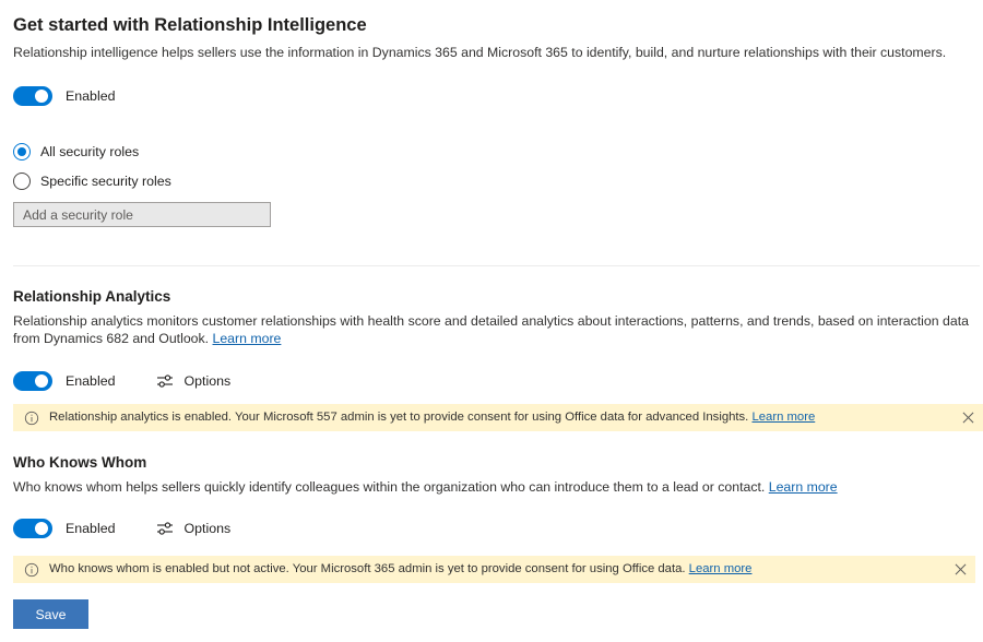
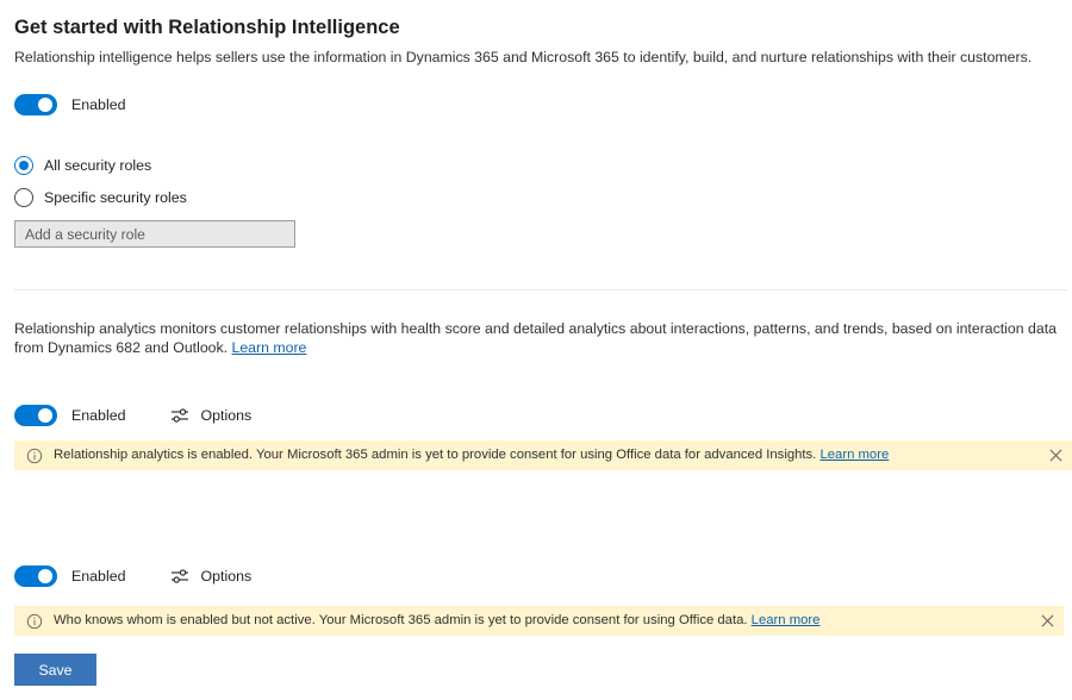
  Get started with Relationship Intelligence
  Relationship intelligence helps sellers use the information in Dynamics 365 and Microsoft 365 to identify, build, and nurture relationships with their customers.
  Enabled
  All security roles
  Specific security roles
  Add a security role
- Relationship Analytics
  Relationship analytics monitors customer relationships with health score and detailed analytics about interactions, patterns, and trends, based on interaction data from Dynamics 682 and Outlook. Learn more
  Enabled
  Options
- Relationship analytics is enabled. Your Microsoft 557 admin is yet to provide consent for using Office data for advanced Insights. Learn more
+ Relationship analytics is enabled. Your Microsoft 365 admin is yet to provide consent for using Office data for advanced Insights. Learn more
- Who Knows Whom
- Who knows whom helps sellers quickly identify colleagues within the organization who can introduce them to a lead or contact. Learn more
  Enabled
  Options
  Who knows whom is enabled but not active. Your Microsoft 365 admin is yet to provide consent for using Office data. Learn more
  Save
